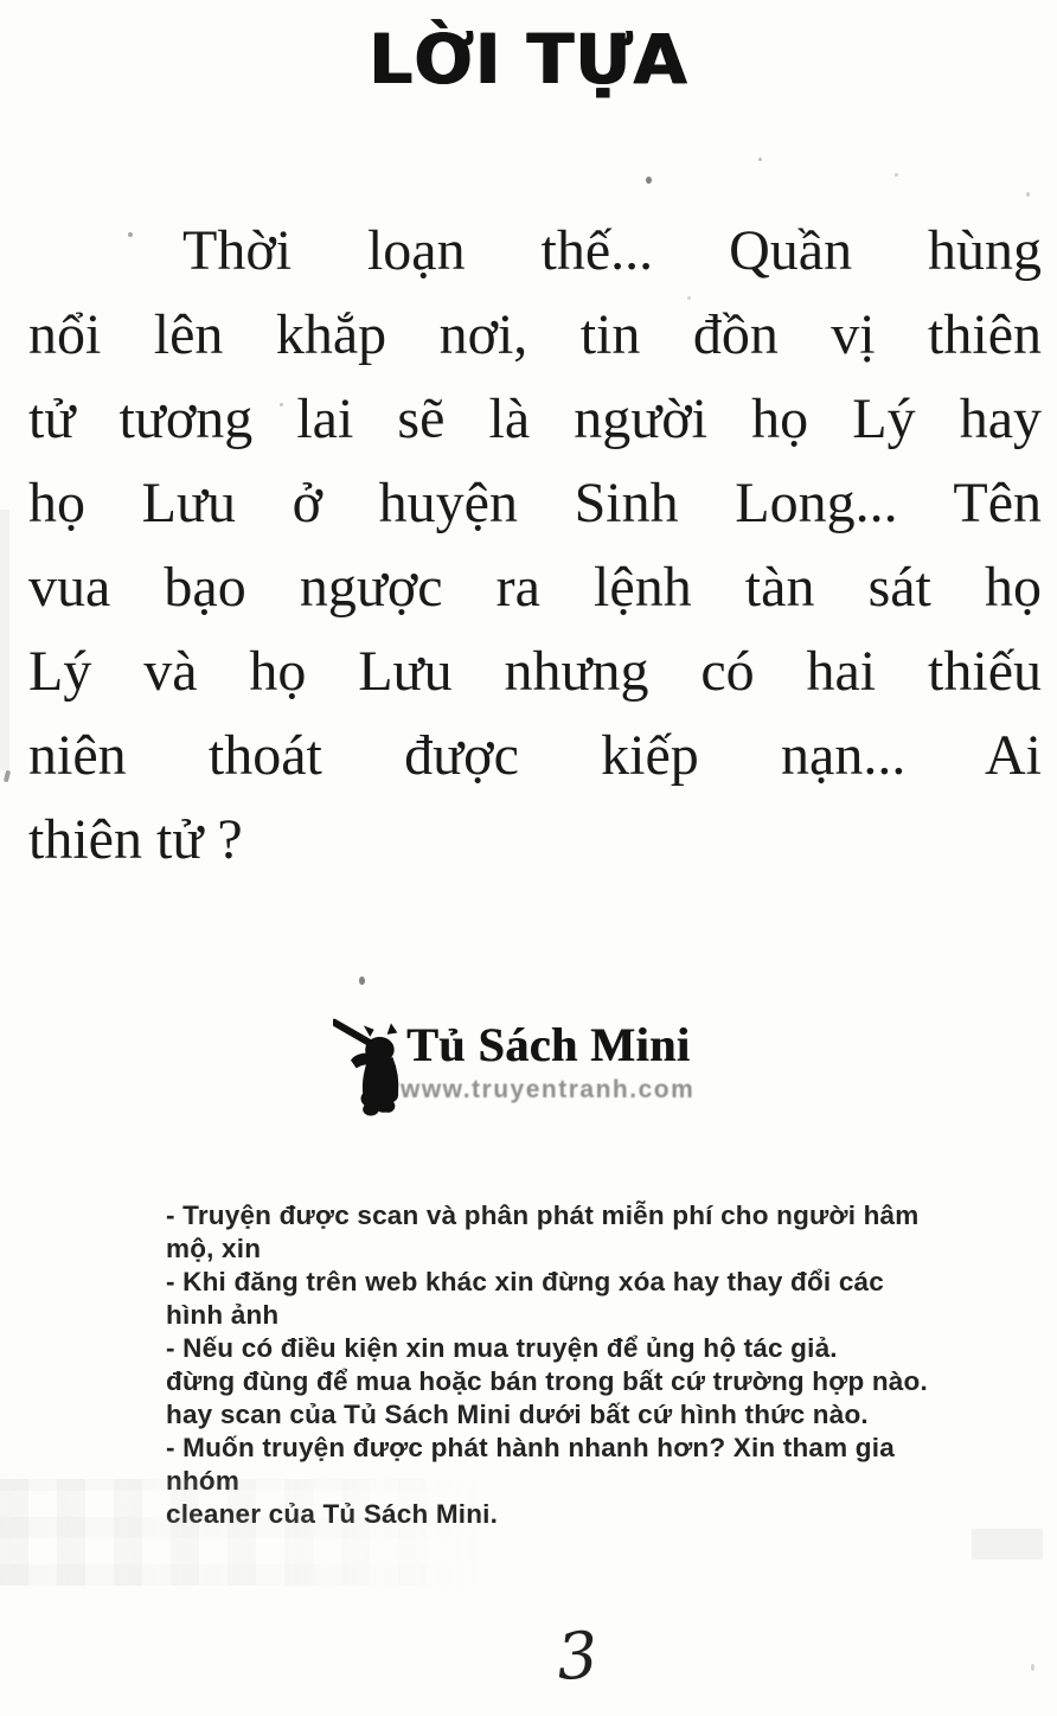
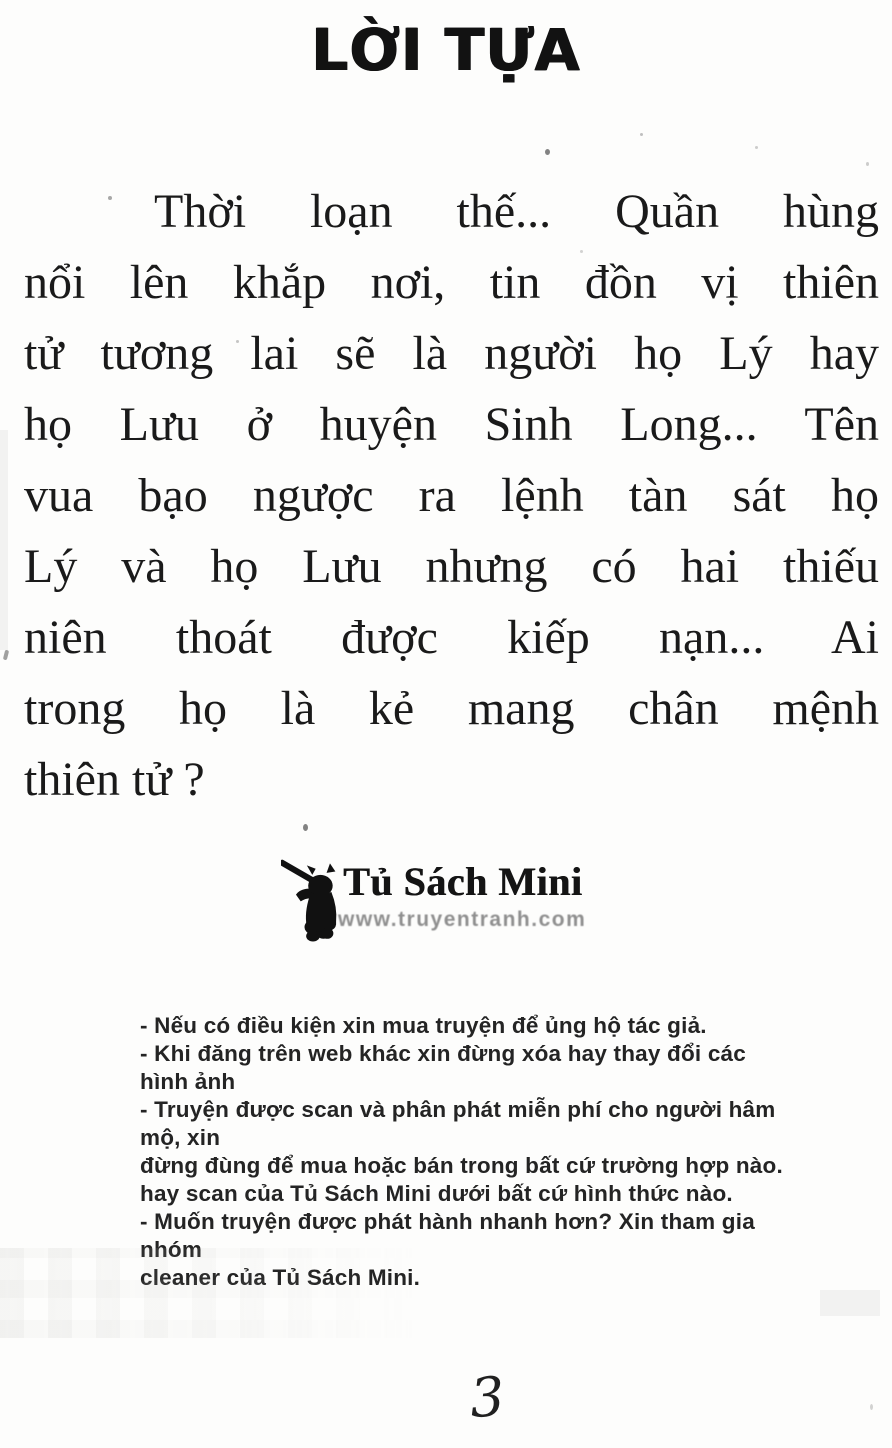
  LỜI TỰA
  Thời loạn thế... Quần hùng
  nổi lên khắp nơi, tin đồn vị thiên
  tử tương lai sẽ là người họ Lý hay
  họ Lưu ở huyện Sinh Long... Tên
  vua bạo ngược ra lệnh tàn sát họ
  Lý và họ Lưu nhưng có hai thiếu
  niên thoát được kiếp nạn... Ai
+ trong họ là kẻ mang chân mệnh
  thiên tử ?
  Tủ Sách Mini
  www.truyentranh.com
- - Truyện được scan và phân phát miễn phí cho người hâm mộ, xin
+ - Nếu có điều kiện xin mua truyện để ủng hộ tác giả.
  - Khi đăng trên web khác xin đừng xóa hay thay đổi các hình ảnh
- - Nếu có điều kiện xin mua truyện để ủng hộ tác giả.
+ - Truyện được scan và phân phát miễn phí cho người hâm mộ, xin
  đừng đùng để mua hoặc bán trong bất cứ trường hợp nào.
  hay scan của Tủ Sách Mini dưới bất cứ hình thức nào.
  - Muốn truyện được phát hành nhanh hơn? Xin tham gia
